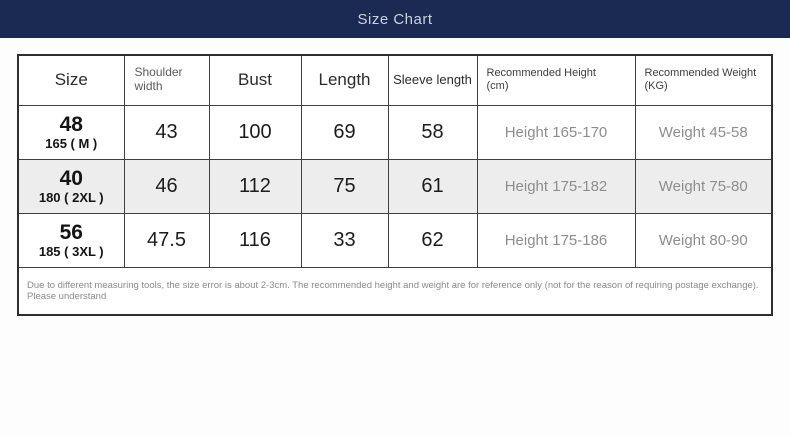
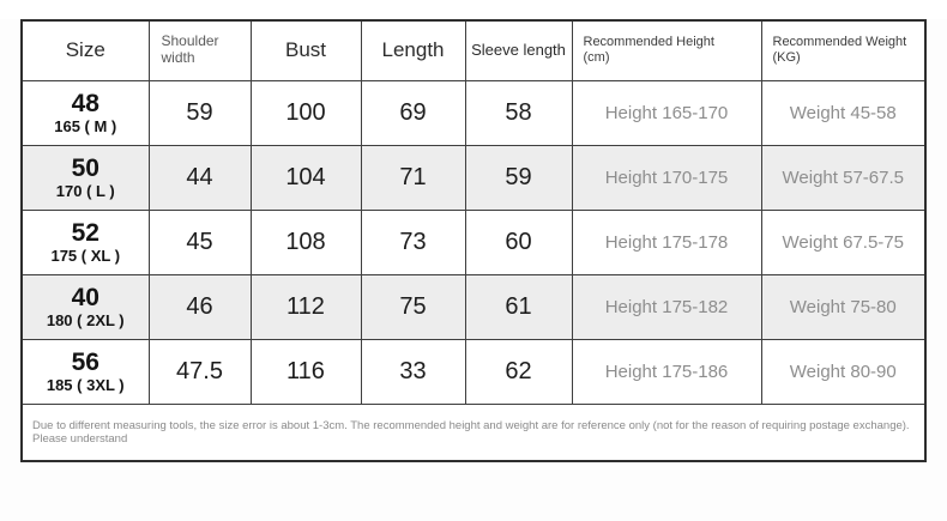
- Size Chart
  Size	Shoulder width	Bust	Length	Sleeve length	Recommended Height (cm)	Recommended Weight (KG)
- 48 165 ( M )	43	100	69	58	Height 165-170	Weight 45-58
+ 48 165 ( M )	59	100	69	58	Height 165-170	Weight 45-58
+ 50 170 ( L )	44	104	71	59	Height 170-175	Weight 57-67.5
+ 52 175 ( XL )	45	108	73	60	Height 175-178	Weight 67.5-75
  40 180 ( 2XL )	46	112	75	61	Height 175-182	Weight 75-80
  56 185 ( 3XL )	47.5	116	33	62	Height 175-186	Weight 80-90
- Due to different measuring tools, the size error is about 2-3cm. The recommended height and weight are for reference only (not for the reason of requiring postage exchange). Please understand
+ Due to different measuring tools, the size error is about 1-3cm. The recommended height and weight are for reference only (not for the reason of requiring postage exchange). Please understand
